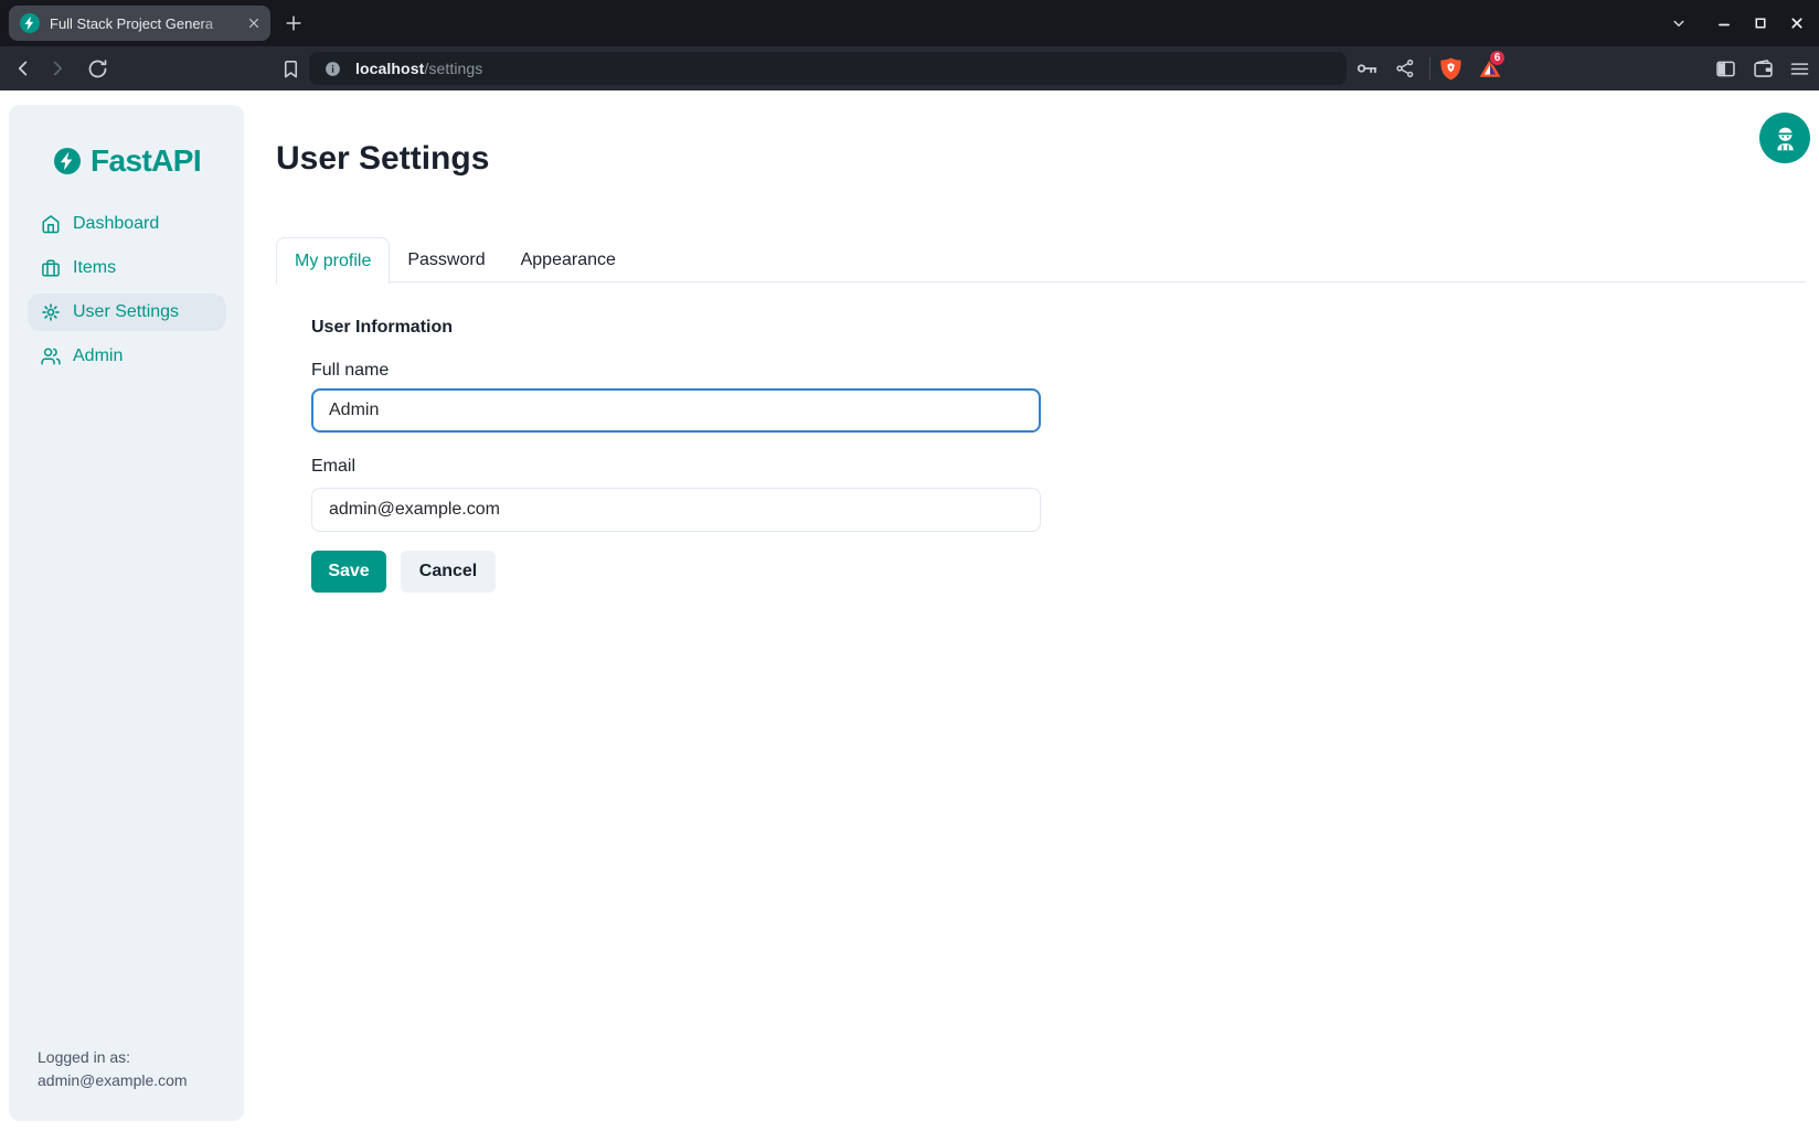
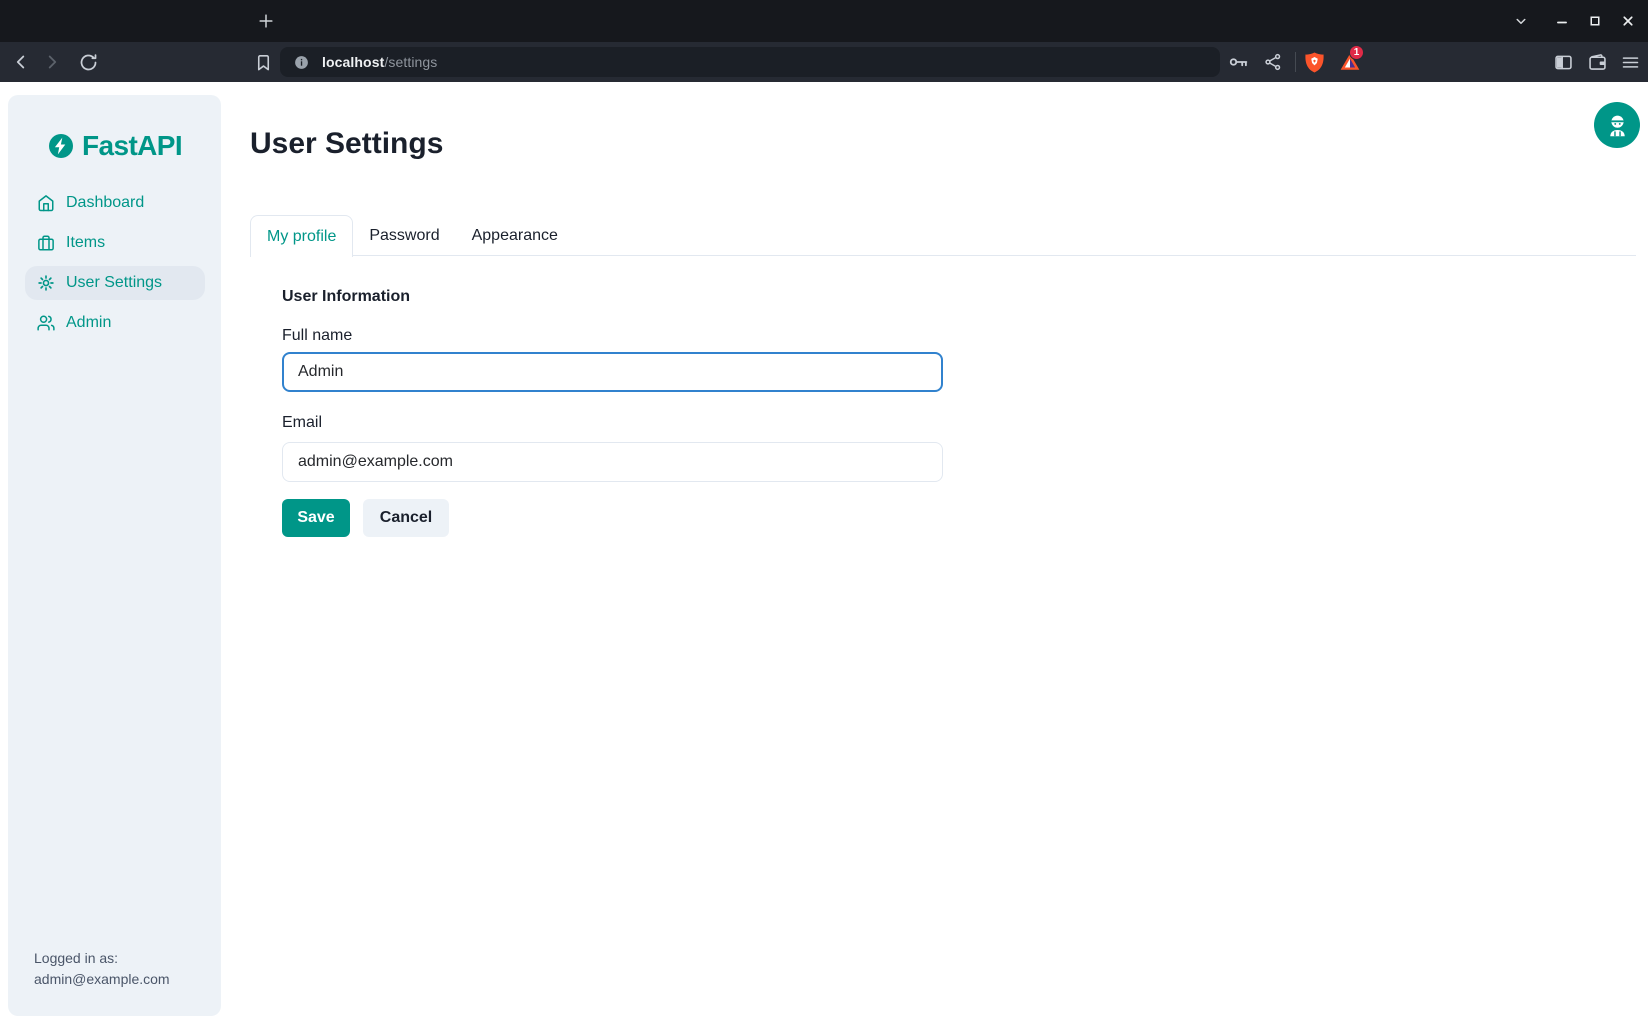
- Full Stack Project Genera
  localhost/settings
- 6
+ 1
  FastAPI
  Dashboard
  Items
  User Settings
  Admin
  Logged in as:
  admin@example.com
  User Settings
  My profile
  Password
  Appearance
  User Information
  Full name
  Admin
  Email
  admin@example.com
  Save
  Cancel
